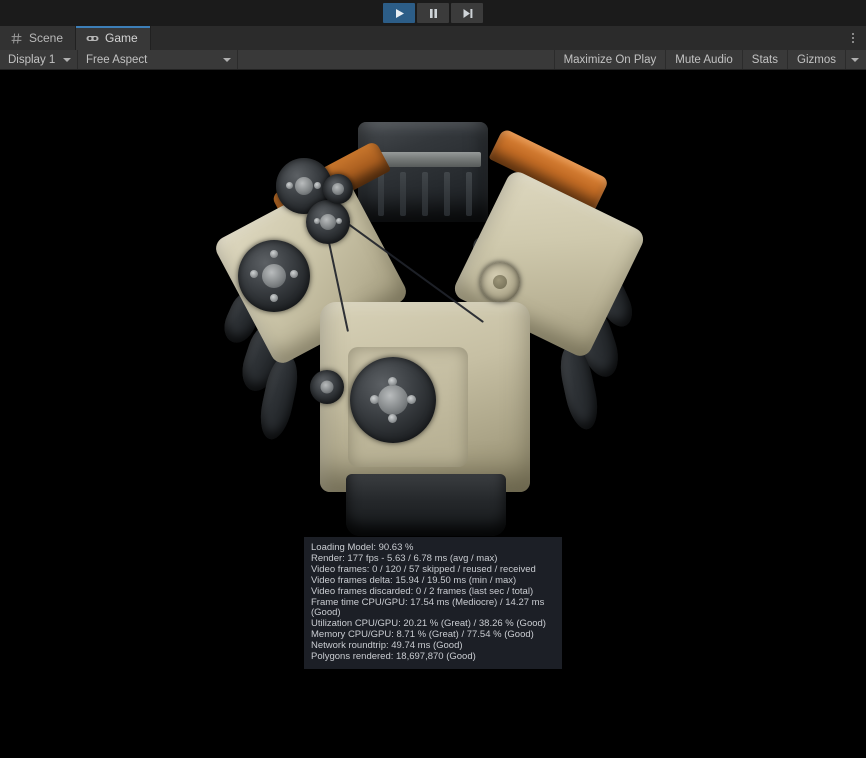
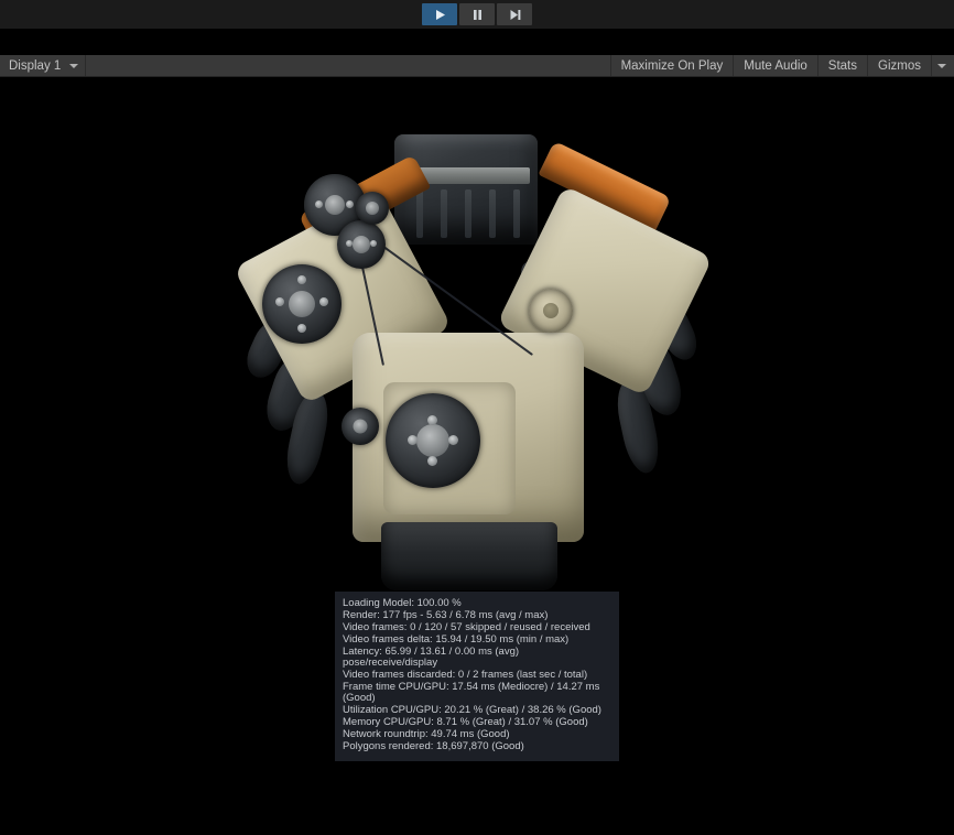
- Scene
- Game
  Display 1
- Free Aspect
  Maximize On Play
  Mute Audio
  Stats
  Gizmos
- Loading Model: 90.63 %
+ Loading Model: 100.00 %
  Render: 177 fps - 5.63 / 6.78 ms (avg / max)
  Video frames: 0 / 120 / 57 skipped / reused / received
  Video frames delta: 15.94 / 19.50 ms (min / max)
+ Latency: 65.99 / 13.61 / 0.00 ms (avg) pose/receive/display
  Video frames discarded: 0 / 2 frames (last sec / total)
  Frame time CPU/GPU: 17.54 ms (Mediocre) / 14.27 ms (Good)
  Utilization CPU/GPU: 20.21 % (Great) / 38.26 % (Good)
- Memory CPU/GPU: 8.71 % (Great) / 77.54 % (Good)
+ Memory CPU/GPU: 8.71 % (Great) / 31.07 % (Good)
  Network roundtrip: 49.74 ms (Good)
  Polygons rendered: 18,697,870 (Good)
